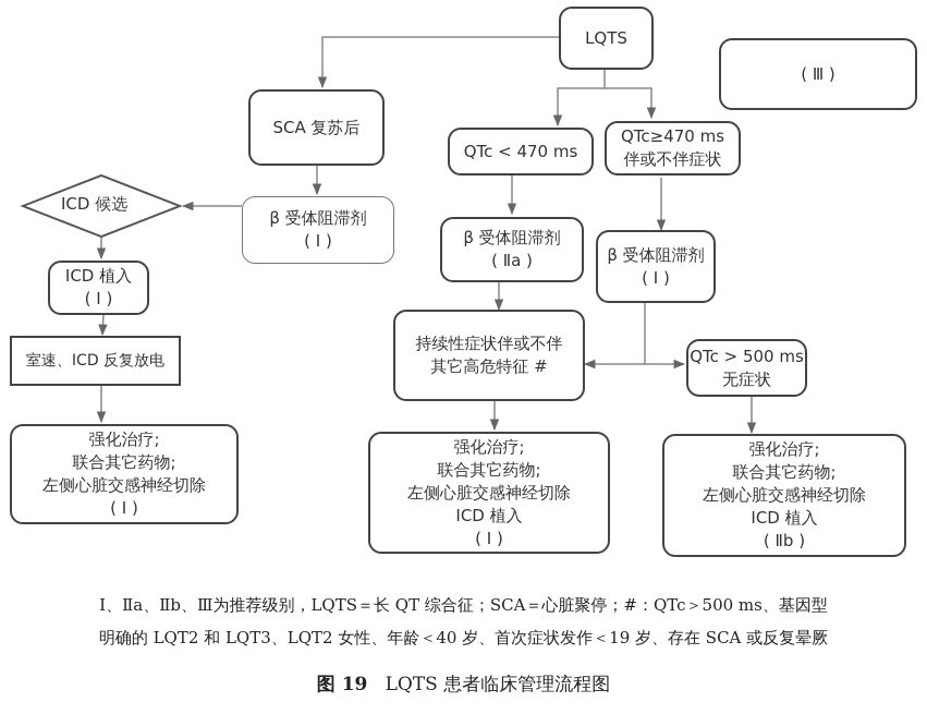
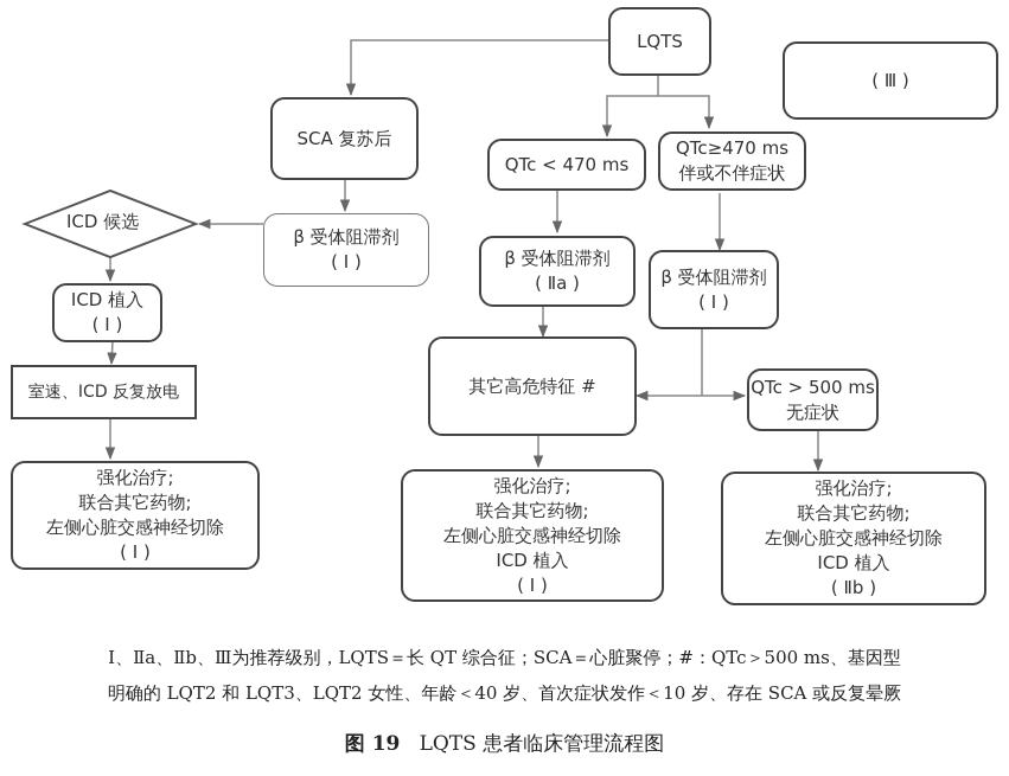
  LQTS
  ( Ⅲ )
  SCA 复苏后
  QTc < 470 ms
  QTc≥470 ms
  伴或不伴症状
  ICD 候选
  β 受体阻滞剂
  ( Ⅰ )
  β 受体阻滞剂
  ( Ⅱa )
  β 受体阻滞剂
  ( Ⅰ )
  ICD 植入
  ( Ⅰ )
  室速、ICD 反复放电
- 持续性症状伴或不伴
  其它高危特征 #
  QTc > 500 ms
  无症状
  强化治疗;
  联合其它药物;
  左侧心脏交感神经切除
  ( Ⅰ )
  强化治疗;
  联合其它药物;
  左侧心脏交感神经切除
  ICD 植入
  ( Ⅰ )
  强化治疗;
  联合其它药物;
  左侧心脏交感神经切除
  ICD 植入
  ( Ⅱb )
  Ⅰ、Ⅱa、Ⅱb、Ⅲ为推荐级别，LQTS＝长 QT 综合征；SCA＝心脏聚停；#：QTc＞500 ms、基因型
- 明确的 LQT2 和 LQT3、LQT2 女性、年龄＜40 岁、首次症状发作＜19 岁、存在 SCA 或反复晕厥
+ 明确的 LQT2 和 LQT3、LQT2 女性、年龄＜40 岁、首次症状发作＜10 岁、存在 SCA 或反复晕厥
  图 19 LQTS 患者临床管理流程图
